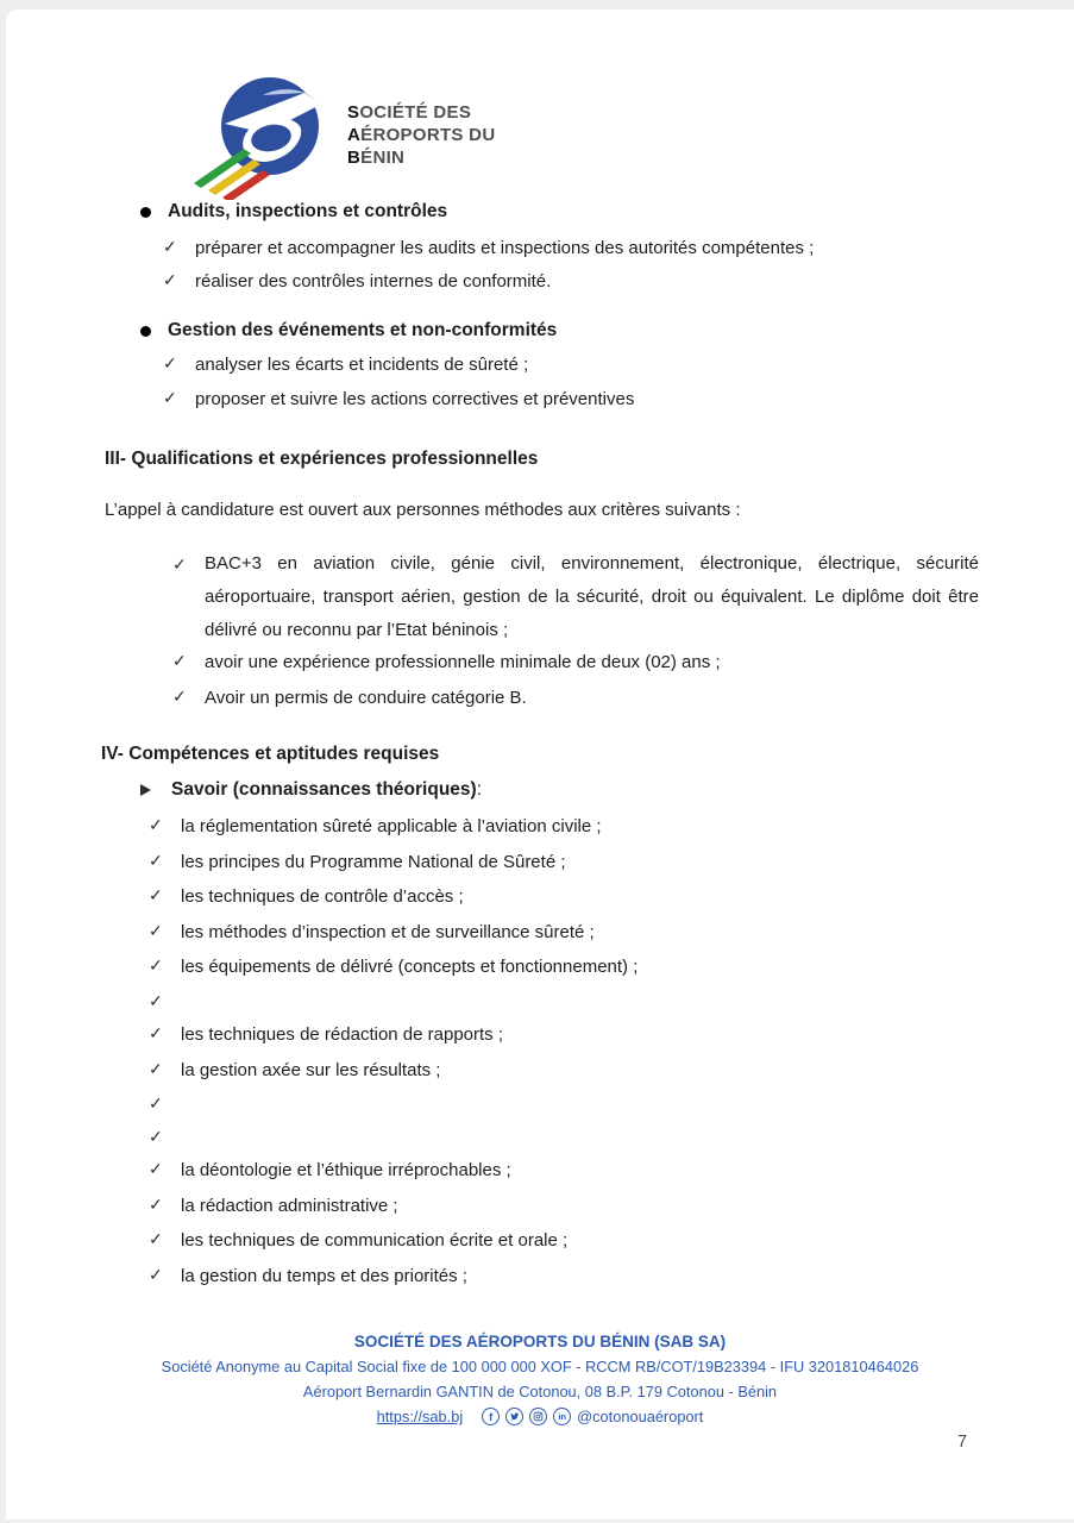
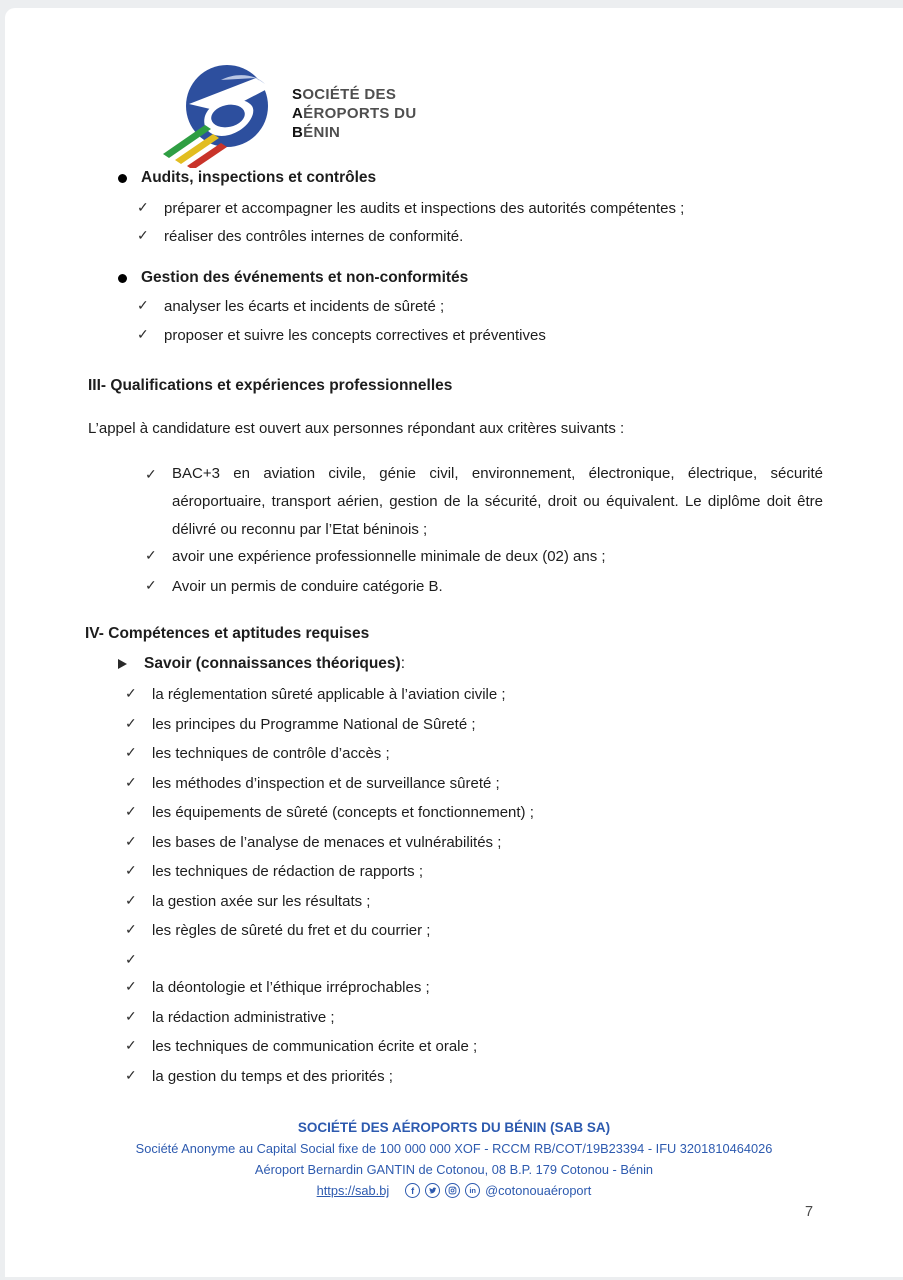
  SOCIÉTÉ DES
  AÉROPORTS DU
  BÉNIN
  Audits, inspections et contrôles
  ✓
  préparer et accompagner les audits et inspections des autorités compétentes ;
  ✓
  réaliser des contrôles internes de conformité.
  Gestion des événements et non-conformités
  ✓
  analyser les écarts et incidents de sûreté ;
  ✓
- proposer et suivre les actions correctives et préventives
+ proposer et suivre les concepts correctives et préventives
  III- Qualifications et expériences professionnelles
- L’appel à candidature est ouvert aux personnes méthodes aux critères suivants :
+ L’appel à candidature est ouvert aux personnes répondant aux critères suivants :
  ✓
  BAC+3 en aviation civile, génie civil, environnement, électronique, électrique, sécurité aéroportuaire, transport aérien, gestion de la sécurité, droit ou équivalent. Le diplôme doit être délivré ou reconnu par l’Etat béninois ;
  ✓
  avoir une expérience professionnelle minimale de deux (02) ans ;
  ✓
  Avoir un permis de conduire catégorie B.
  IV- Compétences et aptitudes requises
  Savoir (connaissances théoriques)
  :
  ✓
  la réglementation sûreté applicable à l’aviation civile ;
  ✓
  les principes du Programme National de Sûreté ;
  ✓
  les techniques de contrôle d’accès ;
  ✓
  les méthodes d’inspection et de surveillance sûreté ;
  ✓
- les équipements de délivré (concepts et fonctionnement) ;
+ les équipements de sûreté (concepts et fonctionnement) ;
  ✓
+ les bases de l’analyse de menaces et vulnérabilités ;
  ✓
  les techniques de rédaction de rapports ;
  ✓
  la gestion axée sur les résultats ;
  ✓
+ les règles de sûreté du fret et du courrier ;
  ✓
  ✓
  la déontologie et l’éthique irréprochables ;
  ✓
  la rédaction administrative ;
  ✓
  les techniques de communication écrite et orale ;
  ✓
  la gestion du temps et des priorités ;
  SOCIÉTÉ DES AÉROPORTS DU BÉNIN (SAB SA)
  Société Anonyme au Capital Social fixe de 100 000 000 XOF - RCCM RB/COT/19B23394 - IFU 3201810464026
  Aéroport Bernardin GANTIN de Cotonou, 08 B.P. 179 Cotonou - Bénin
  https://sab.bj
  f
  in
  @cotonouaéroport
  7
